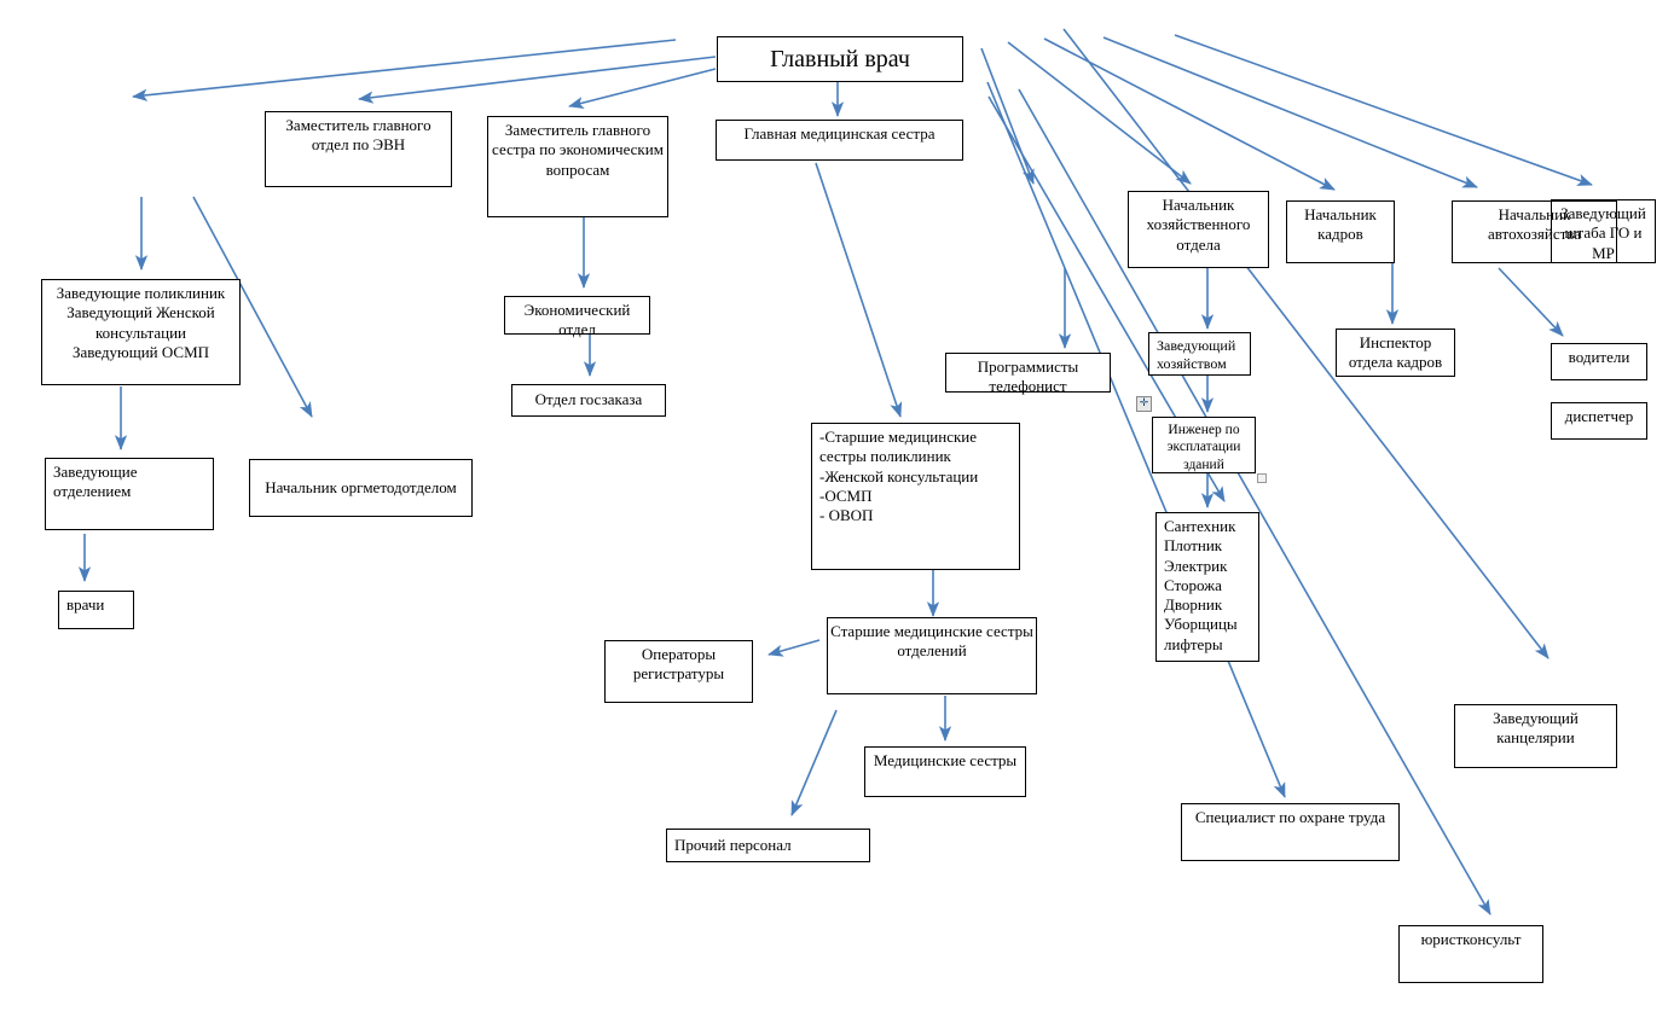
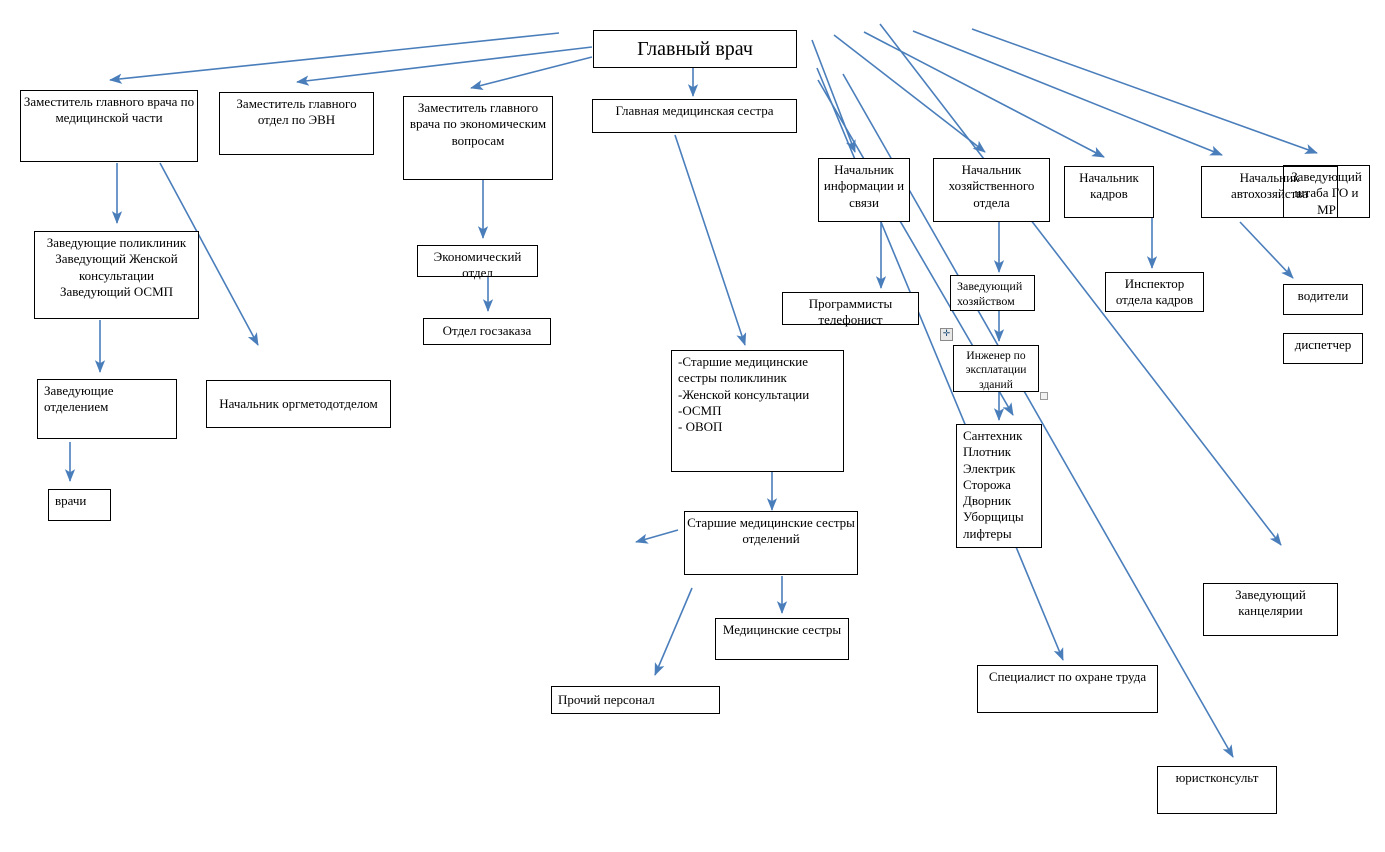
  Главный врач
+ Заместитель главного врача по медицинской части
  Заместитель главного отдел по ЭВН
- Заместитель главного сестра по экономическим вопросам
+ Заместитель главного врача по экономическим вопросам
  Главная медицинская сестра
+ Начальник информации и связи
  Начальник хозяйственного отдела
  Начальник кадров
  Начальник автохозяйства
  Заведующий штаба ГО и МР
  Заведующие поликлиник
  Заведующий Женской консультации
  Заведующий ОСМП
  Начальник оргметодотделом
  Экономический отдел
  Отдел госзаказа
  Программисты
  телефонист
  Заведующий хозяйством
  Инспектор отдела кадров
  водители
  диспетчер
  Инженер по эксплатации зданий
  ✛
  Заведующие отделением
  врачи
  -Старшие медицинские сестры поликлиник
  -Женской консультации
  -ОСМП
  - ОВОП
  Сантехник
  Плотник
  Электрик
  Сторожа
  Дворник
  Уборщицы
  лифтеры
  Старшие медицинские сестры отделений
- Операторы регистратуры
  Медицинские сестры
  Заведующий канцелярии
  Прочий персонал
  Специалист по охране труда
  юристконсульт
